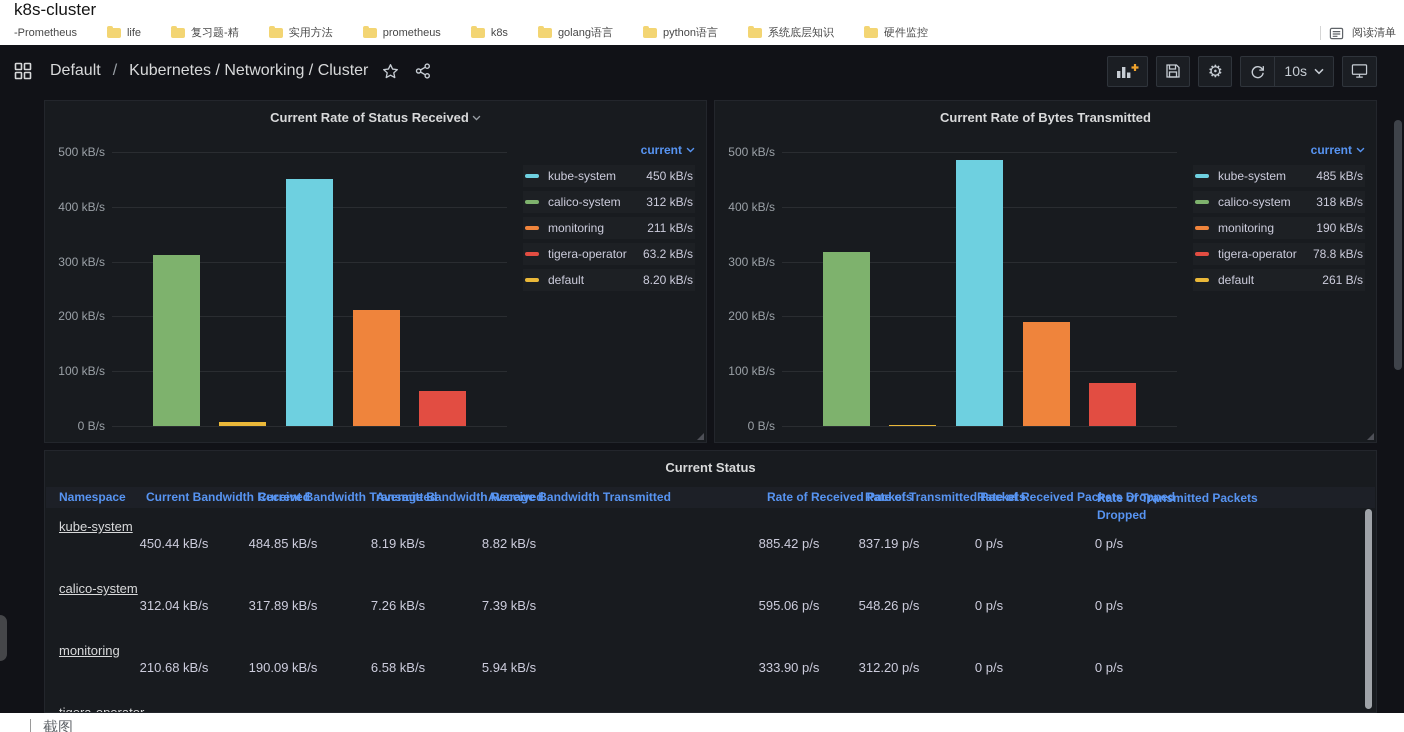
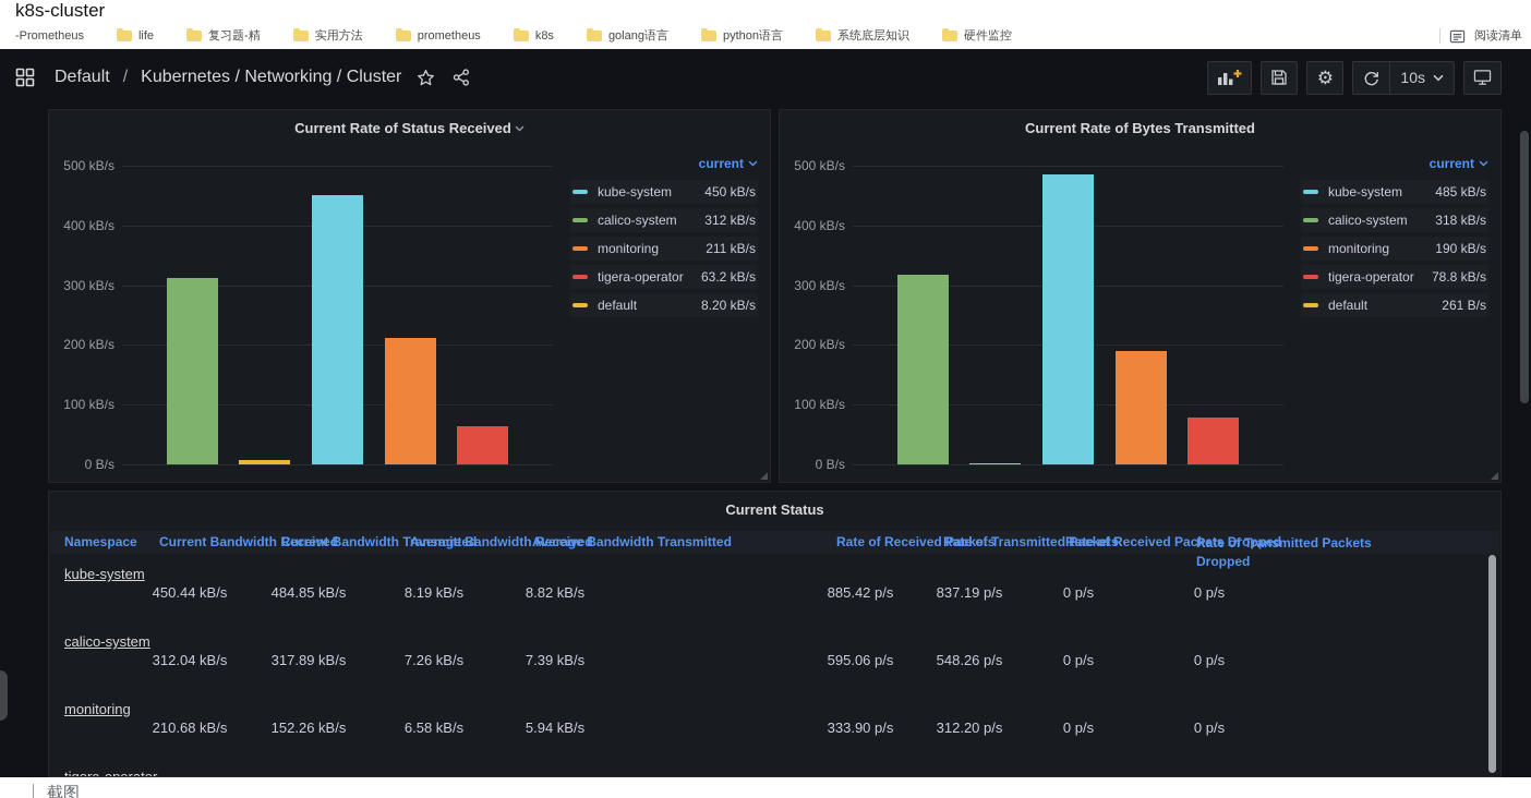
  k8s-cluster
  -Prometheus
  life
  复习题-精
  实用方法
  prometheus
  k8s
  golang语言
  python语言
  系统底层知识
  硬件监控
  阅读清单
  Default
  /
  Kubernetes / Networking / Cluster
  ⚙
  10s
  Current Rate of Status Received
  500 kB/s
  400 kB/s
  300 kB/s
  200 kB/s
  100 kB/s
  0 B/s
  current
  kube-system
  450 kB/s
  calico-system
  312 kB/s
  monitoring
  211 kB/s
  tigera-operator
  63.2 kB/s
  default
  8.20 kB/s
  Current Rate of Bytes Transmitted
  500 kB/s
  400 kB/s
  300 kB/s
  200 kB/s
  100 kB/s
  0 B/s
  current
  kube-system
  485 kB/s
  calico-system
  318 kB/s
  monitoring
  190 kB/s
  tigera-operator
  78.8 kB/s
  default
  261 B/s
  Current Status
  Namespace
  Current Bandwidth Received
  Current Bandwidth Transmitted
  Average Bandwidth Received
  Average Bandwidth Transmitted
  Rate of Received Packets
  Rate of Transmitted Packets
  Rate of Received Packets Dropped
  Rate of Transmitted Packets Dropped
  kube-system
  450.44 kB/s
  484.85 kB/s
  8.19 kB/s
  8.82 kB/s
  885.42 p/s
  837.19 p/s
  0 p/s
  0 p/s
  calico-system
  312.04 kB/s
  317.89 kB/s
  7.26 kB/s
  7.39 kB/s
  595.06 p/s
  548.26 p/s
  0 p/s
  0 p/s
  monitoring
  210.68 kB/s
- 190.09 kB/s
+ 152.26 kB/s
  6.58 kB/s
  5.94 kB/s
  333.90 p/s
  312.20 p/s
  0 p/s
  0 p/s
  截图
